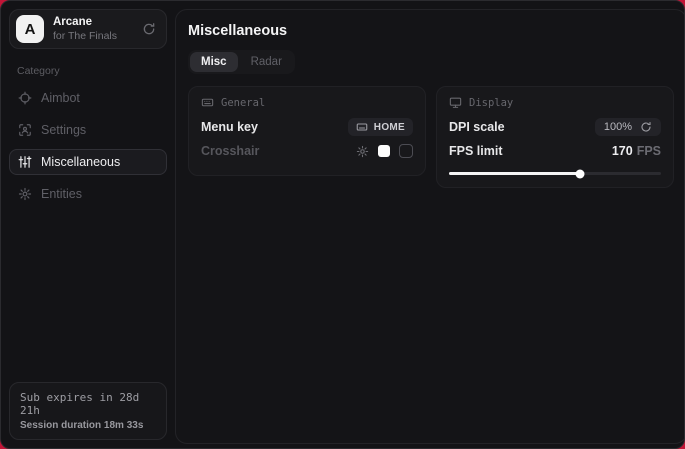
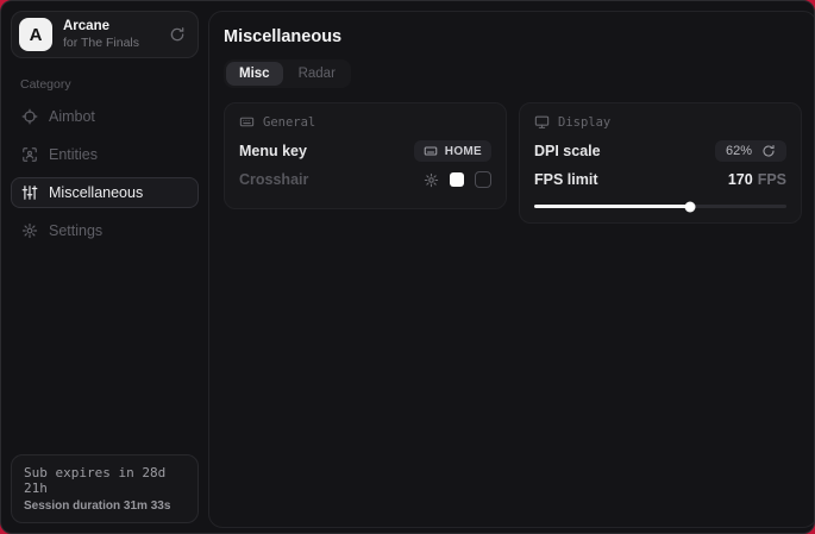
  A
  Arcane
  for The Finals
  Category
  Aimbot
- Settings
+ Entities
  Miscellaneous
- Entities
+ Settings
  Sub expires in 28d 21h
- Session duration 18m 33s
+ Session duration 31m 33s
  Miscellaneous
  Misc
  Radar
  General
  Menu key
  HOME
  Crosshair
  Display
  DPI scale
- 100%
+ 62%
  FPS limit
  170 FPS
